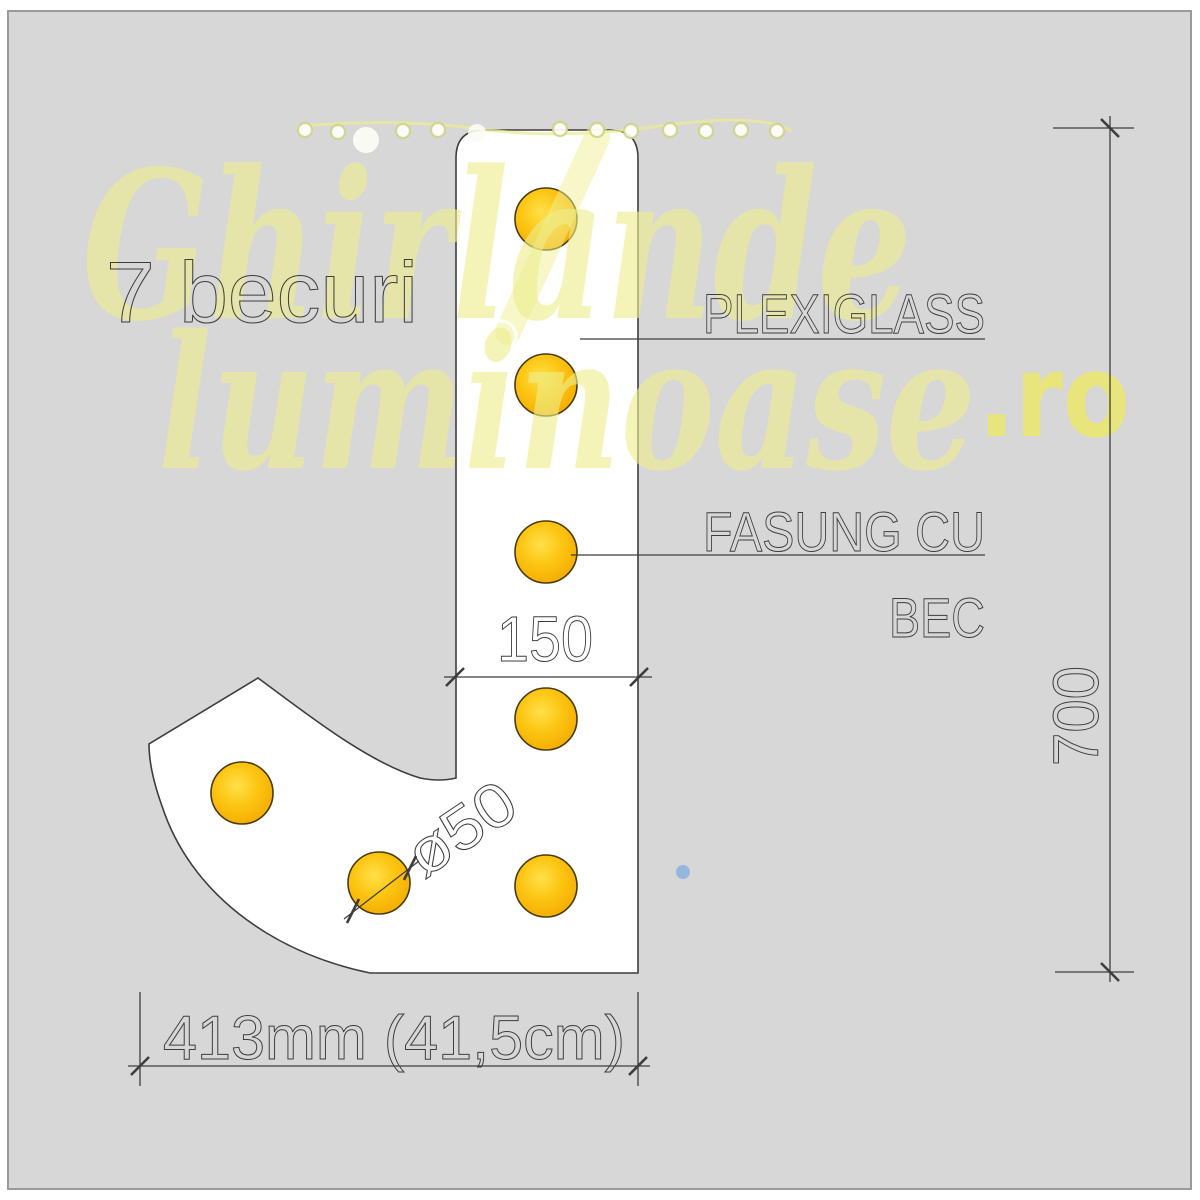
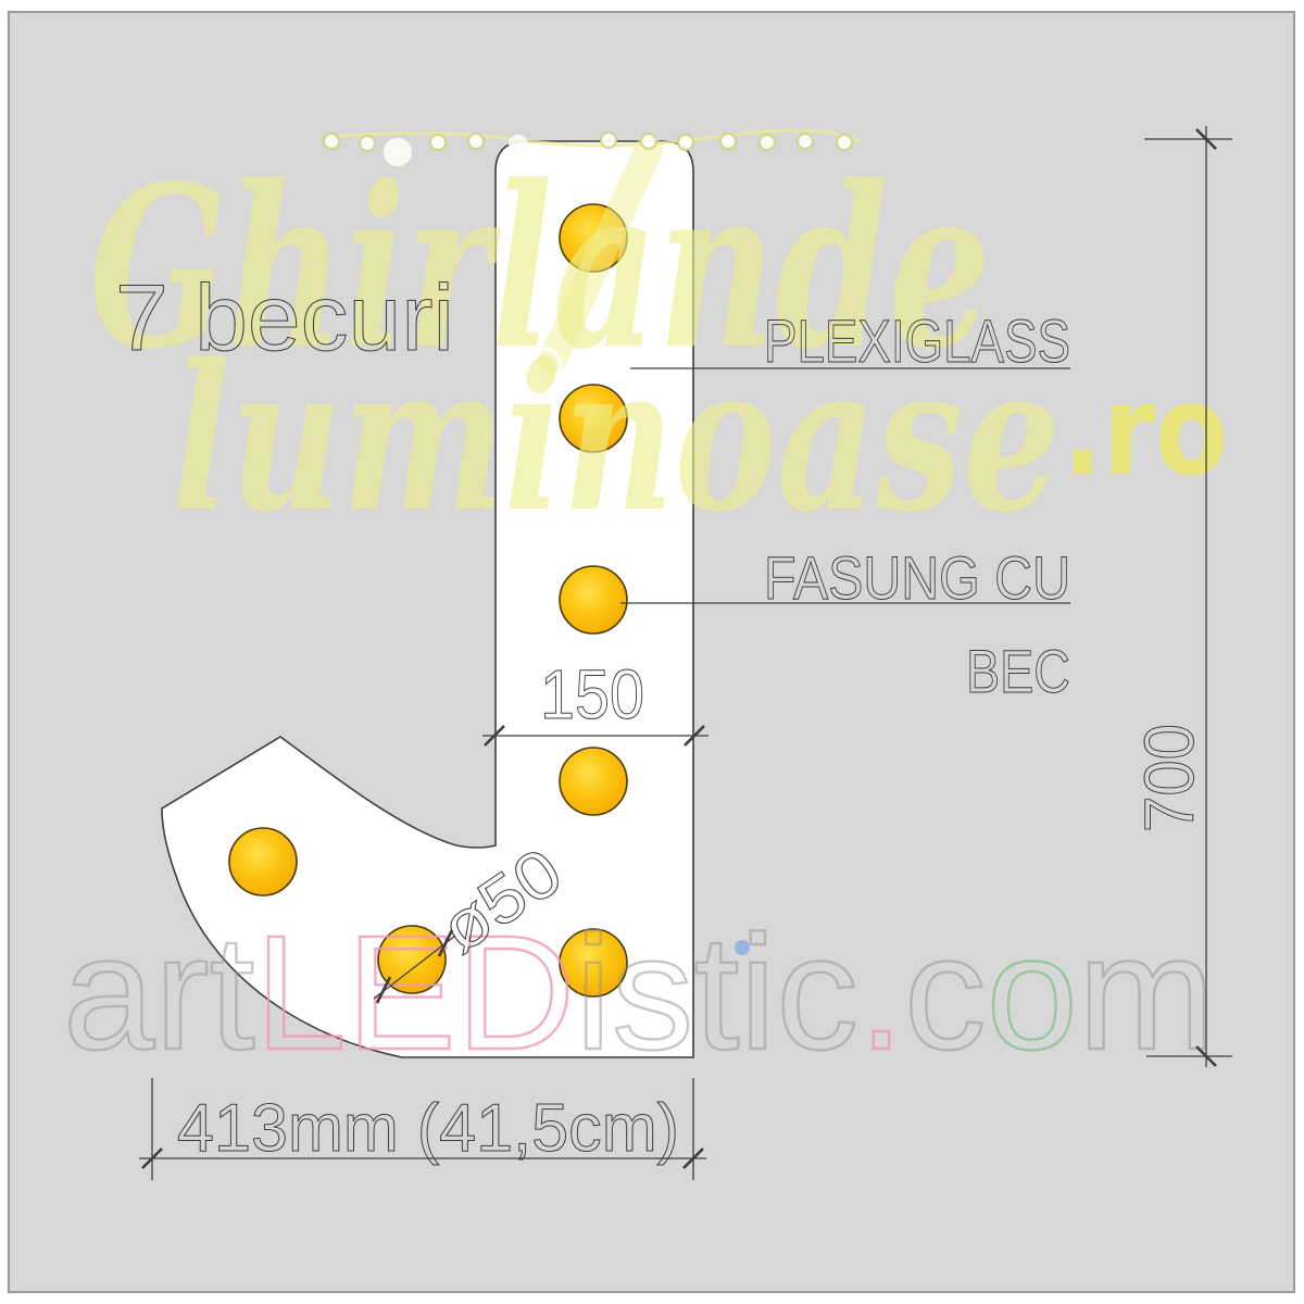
  Ghirlande
  luminoase
  .ro
+ artLEDistic.com
  7 becuri
  PLEXIGLASS
  FASUNG CU
  BEC
  150
  413mm (41,5cm)
